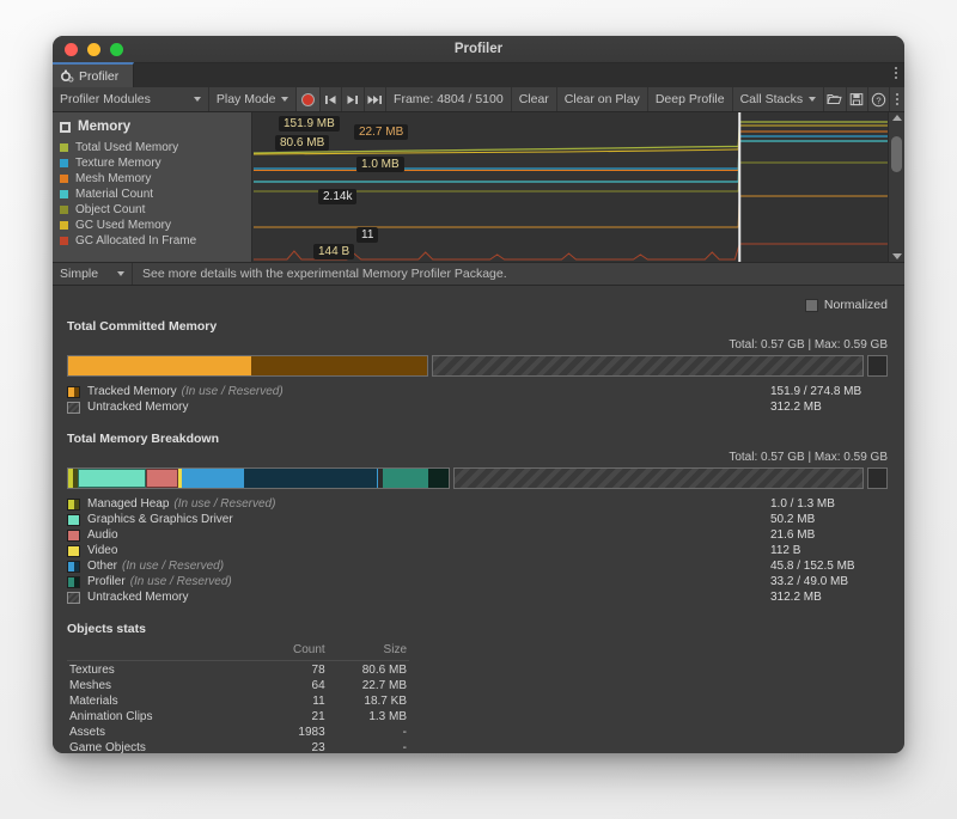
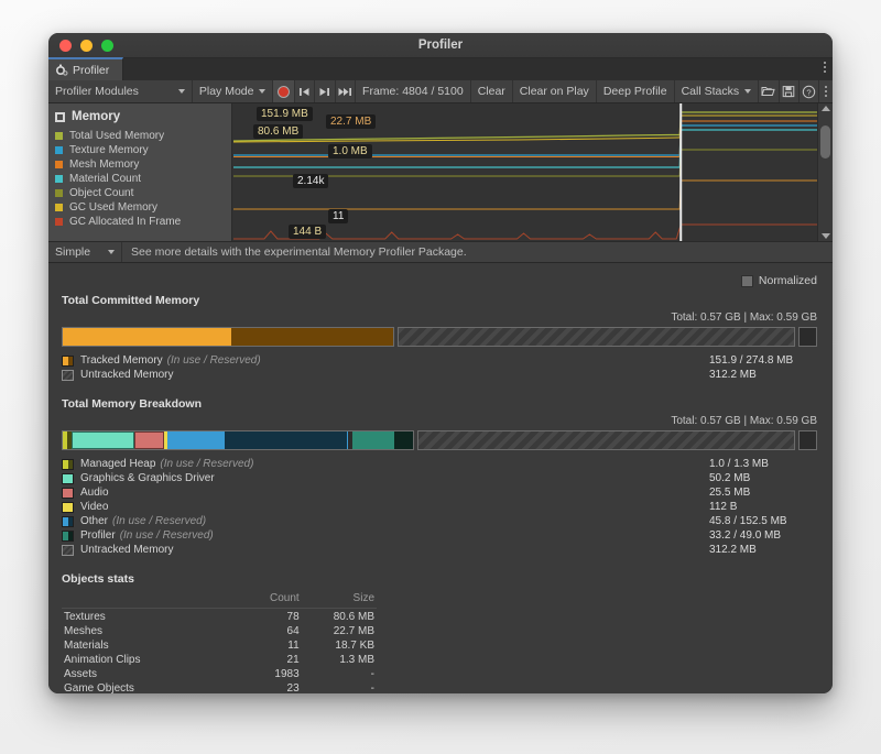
  Profiler
  Profiler
  Profiler Modules
  Play Mode
  Frame: 4804 / 5100
  Clear
  Clear on Play
  Deep Profile
  Call Stacks
  ?
  Memory
  Total Used Memory
  Texture Memory
  Mesh Memory
  Material Count
  Object Count
  GC Used Memory
  GC Allocated In Frame
  151.9 MB
  22.7 MB
  80.6 MB
  1.0 MB
  2.14k
  11
  144 B
  Simple
  See more details with the experimental Memory Profiler Package.
  Normalized
  Total Committed Memory
  Total: 0.57 GB | Max: 0.59 GB
  Tracked Memory
  (In use / Reserved)
  151.9 / 274.8 MB
  Untracked Memory
  312.2 MB
  Total Memory Breakdown
  Total: 0.57 GB | Max: 0.59 GB
  Managed Heap
  (In use / Reserved)
  1.0 / 1.3 MB
  Graphics & Graphics Driver
  50.2 MB
  Audio
- 21.6 MB
+ 25.5 MB
  Video
  112 B
  Other
  (In use / Reserved)
  45.8 / 152.5 MB
  Profiler
  (In use / Reserved)
  33.2 / 49.0 MB
  Untracked Memory
  312.2 MB
  Objects stats
  	Count	Size
  Textures	78	80.6 MB
  Meshes	64	22.7 MB
  Materials	11	18.7 KB
  Animation Clips	21	1.3 MB
  Assets	1983	-
  Game Objects	23	-
